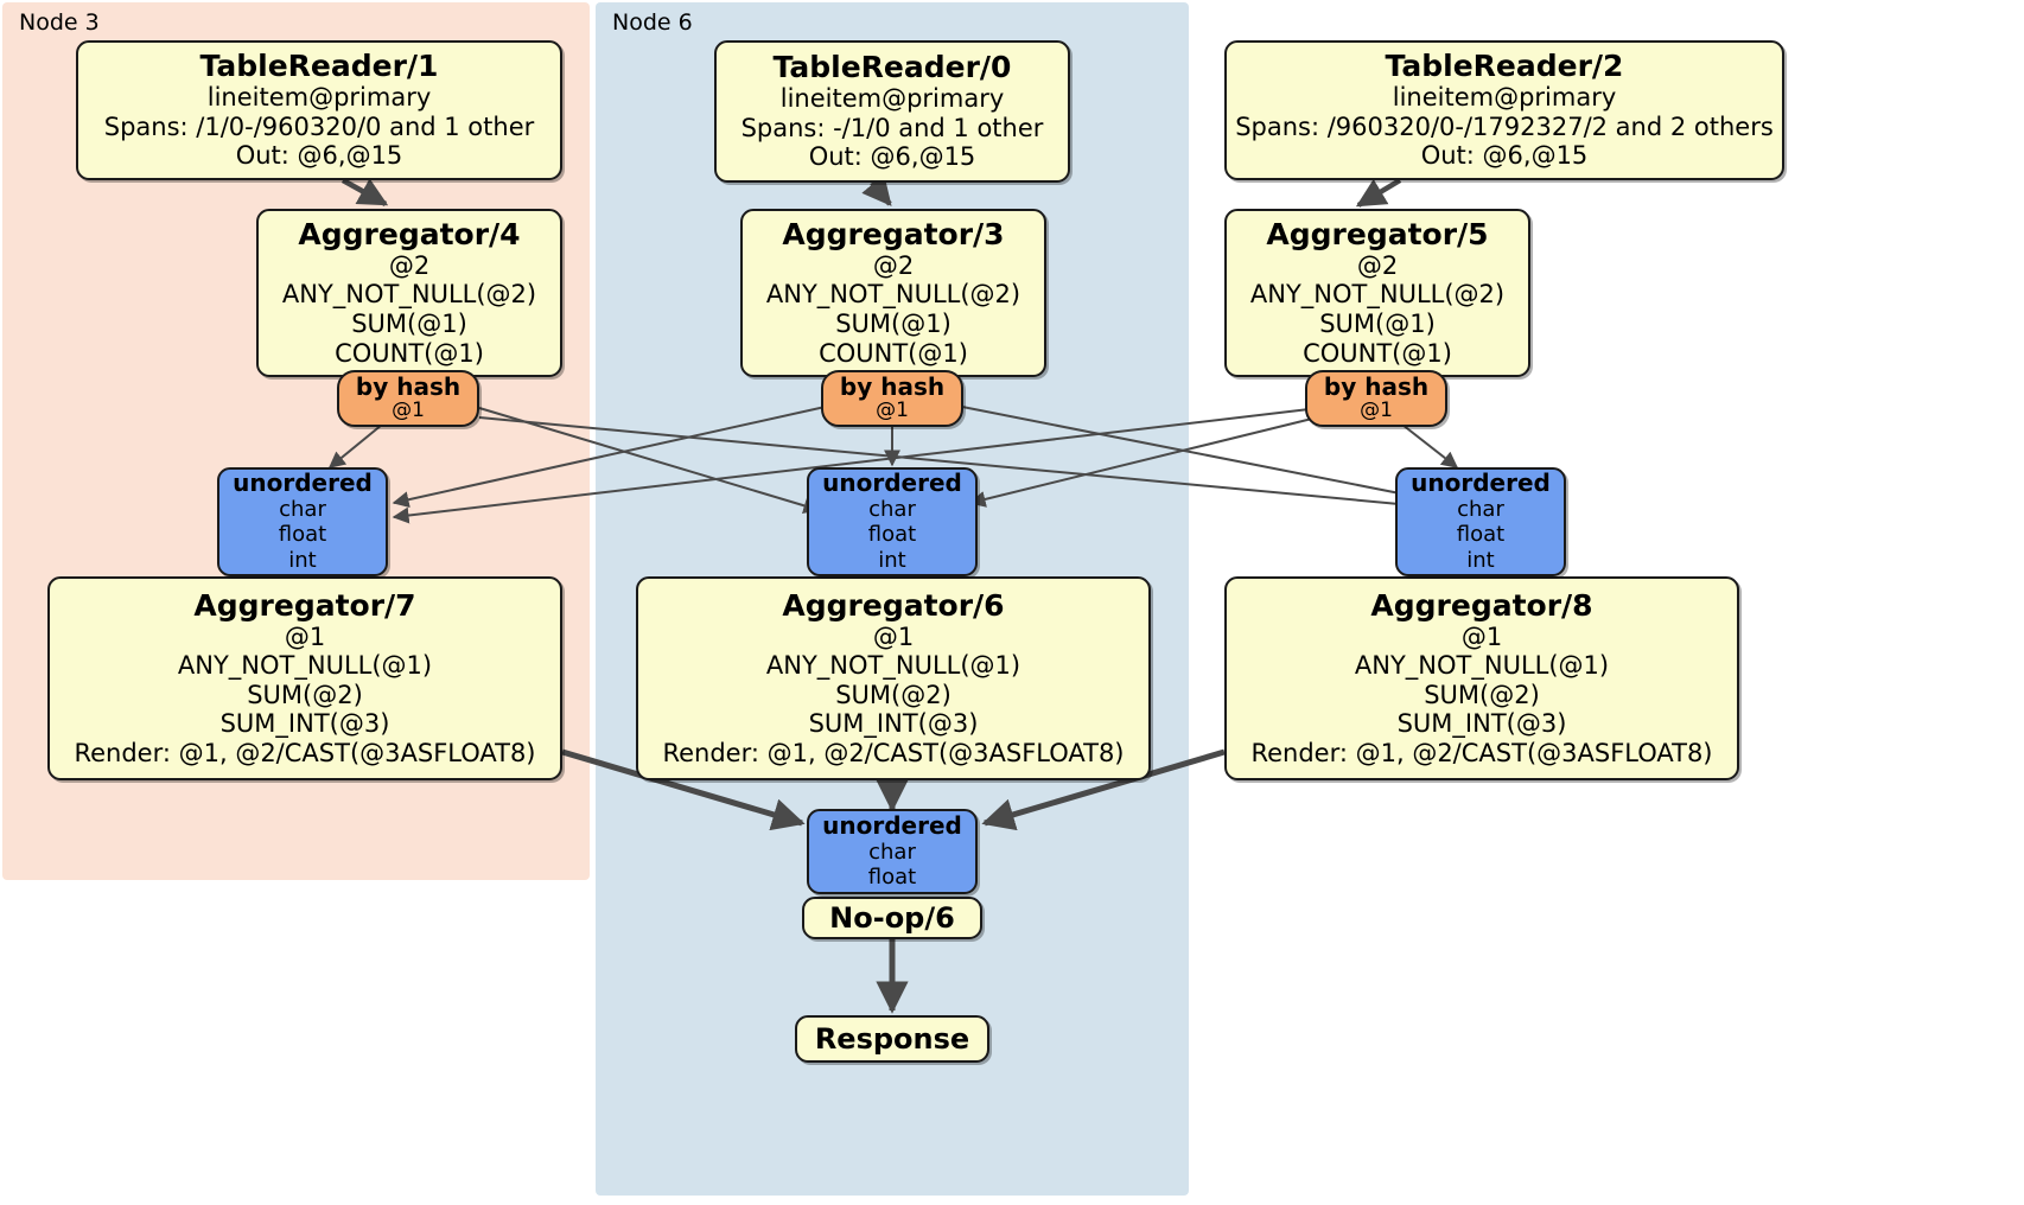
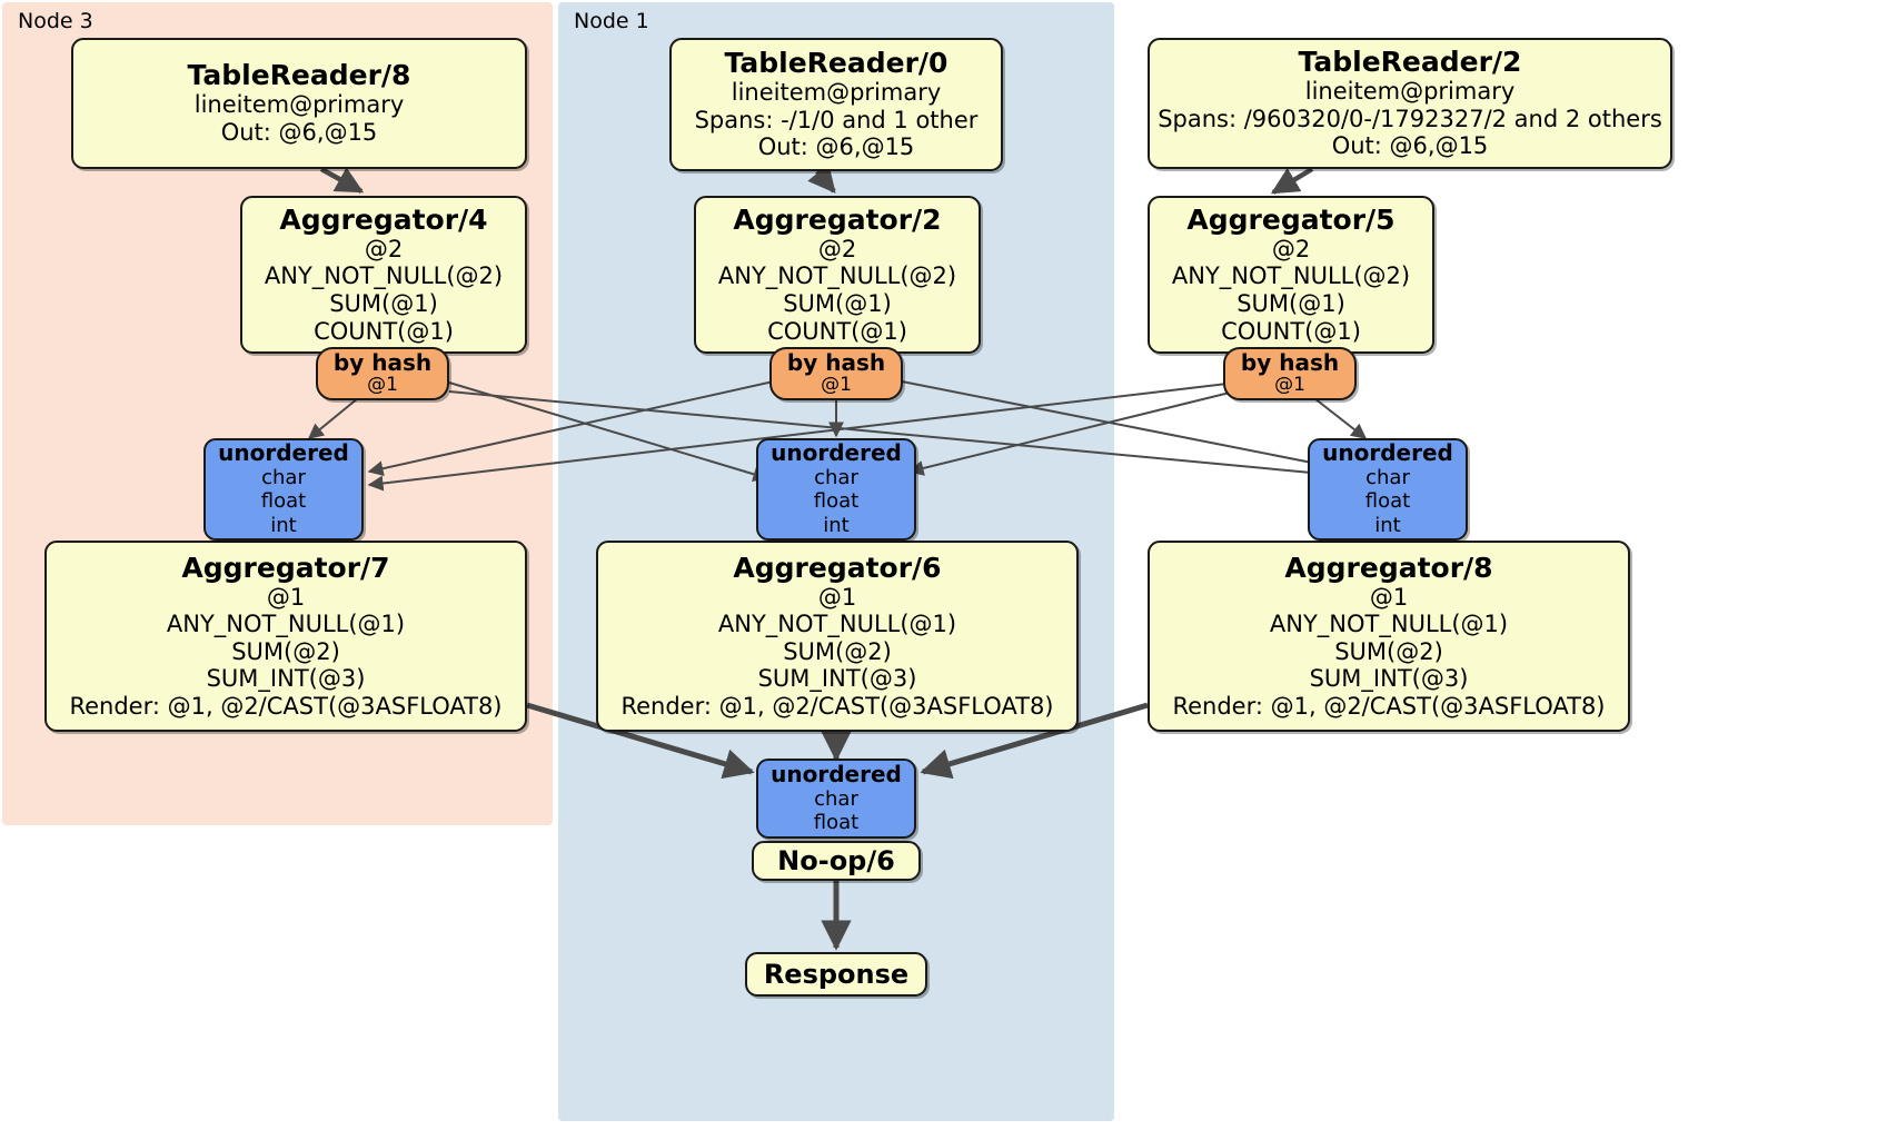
  Node 3
- Node 6
+ Node 1
- TableReader/1
+ TableReader/8
  lineitem@primary
- Spans: /1/0-/960320/0 and 1 other
  Out: @6,@15
  TableReader/0
  lineitem@primary
  Spans: -/1/0 and 1 other
  Out: @6,@15
  TableReader/2
  lineitem@primary
  Spans: /960320/0-/1792327/2 and 2 others
  Out: @6,@15
  Aggregator/4
  @2
  ANY_NOT_NULL(@2)
  SUM(@1)
  COUNT(@1)
- Aggregator/3
+ Aggregator/2
  @2
  ANY_NOT_NULL(@2)
  SUM(@1)
  COUNT(@1)
  Aggregator/5
  @2
  ANY_NOT_NULL(@2)
  SUM(@1)
  COUNT(@1)
  by hash
  @1
  by hash
  @1
  by hash
  @1
  unordered
  char
  float
  int
  unordered
  char
  float
  int
  unordered
  char
  float
  int
  Aggregator/7
  @1
  ANY_NOT_NULL(@1)
  SUM(@2)
  SUM_INT(@3)
  Render: @1, @2/CAST(@3ASFLOAT8)
  Aggregator/6
  @1
  ANY_NOT_NULL(@1)
  SUM(@2)
  SUM_INT(@3)
  Render: @1, @2/CAST(@3ASFLOAT8)
  Aggregator/8
  @1
  ANY_NOT_NULL(@1)
  SUM(@2)
  SUM_INT(@3)
  Render: @1, @2/CAST(@3ASFLOAT8)
  unordered
  char
  float
  No-op/6
  Response
